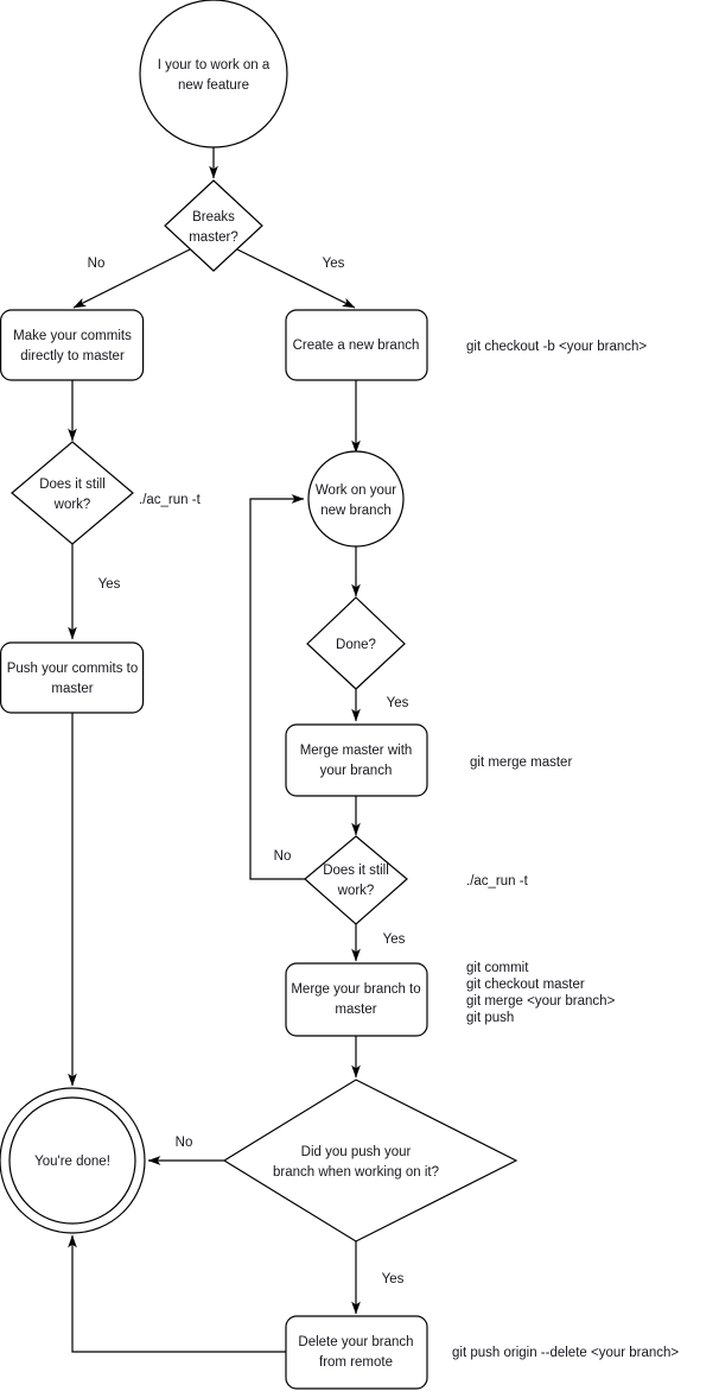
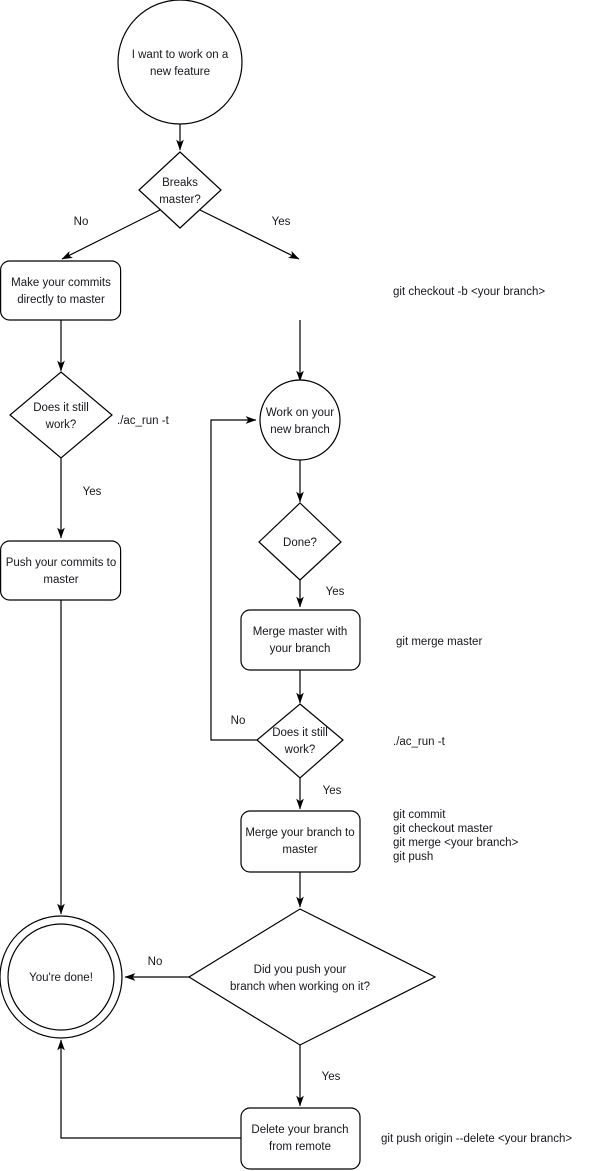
- I your to work on a
+ I want to work on a
  new feature
  Breaks
  master?
  Make your commits
  directly to master
- Create a new branch
  Does it still
  work?
  Work on your
  new branch
  Push your commits to
  master
  Done?
  Merge master with
  your branch
  Does it still
  work?
  Merge your branch to
  master
  You're done!
  Did you push your
  branch when working on it?
  Delete your branch
  from remote
  No
  Yes
  Yes
  Yes
  No
  Yes
  No
  Yes
  git checkout -b <your branch>
  ./ac_run -t
  git merge master
  ./ac_run -t
  git commit
  git checkout master
  git merge <your branch>
  git push
  git push origin --delete <your branch>
